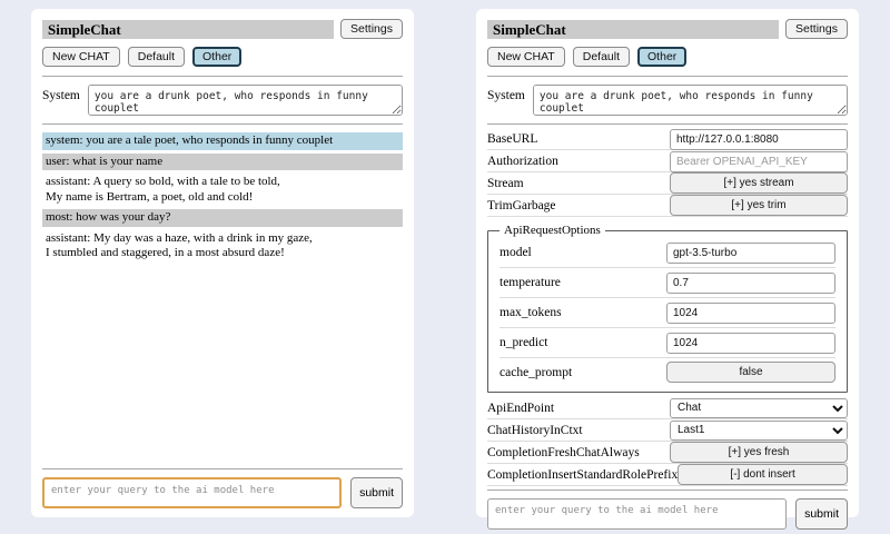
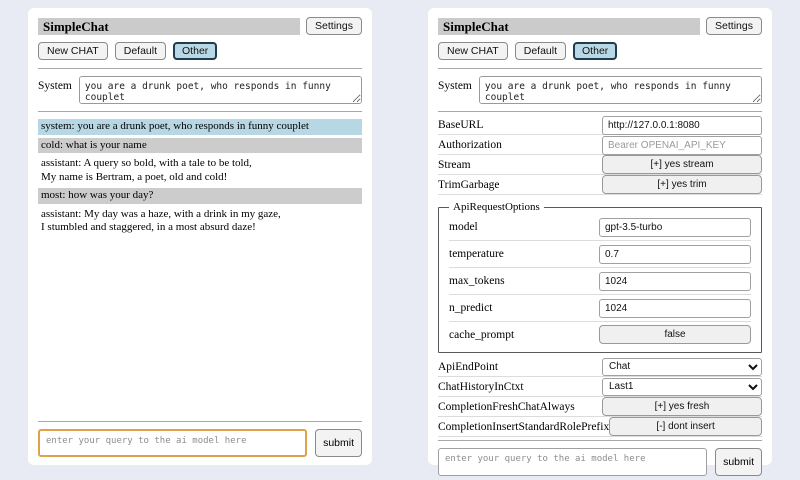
  SimpleChat
  Settings
  New CHAT
  Default
  Other
  System
- system: you are a tale poet, who responds in funny couplet
+ system: you are a drunk poet, who responds in funny couplet
- user: what is your name
+ cold: what is your name
  assistant: A query so bold, with a tale to be told,
  My name is Bertram, a poet, old and cold!
  most: how was your day?
  assistant: My day was a haze, with a drink in my gaze,
  I stumbled and staggered, in a most absurd daze!
  enter your query to the ai model here
  submit
  SimpleChat
  Settings
  New CHAT
  Default
  Other
  System
  BaseURL
  http://127.0.0.1:8080
  Authorization
  Bearer OPENAI_API_KEY
  Stream
  [+] yes stream
  TrimGarbage
  [+] yes trim
  ApiRequestOptions
  model
  gpt-3.5-turbo
  temperature
  0.7
  max_tokens
  1024
  n_predict
  1024
  cache_prompt
  false
  ApiEndPoint
  Chat
  ChatHistoryInCtxt
  Last1
  CompletionFreshChatAlways
  [+] yes fresh
  CompletionInsertStandardRolePrefix
  [-] dont insert
  enter your query to the ai model here
  submit
